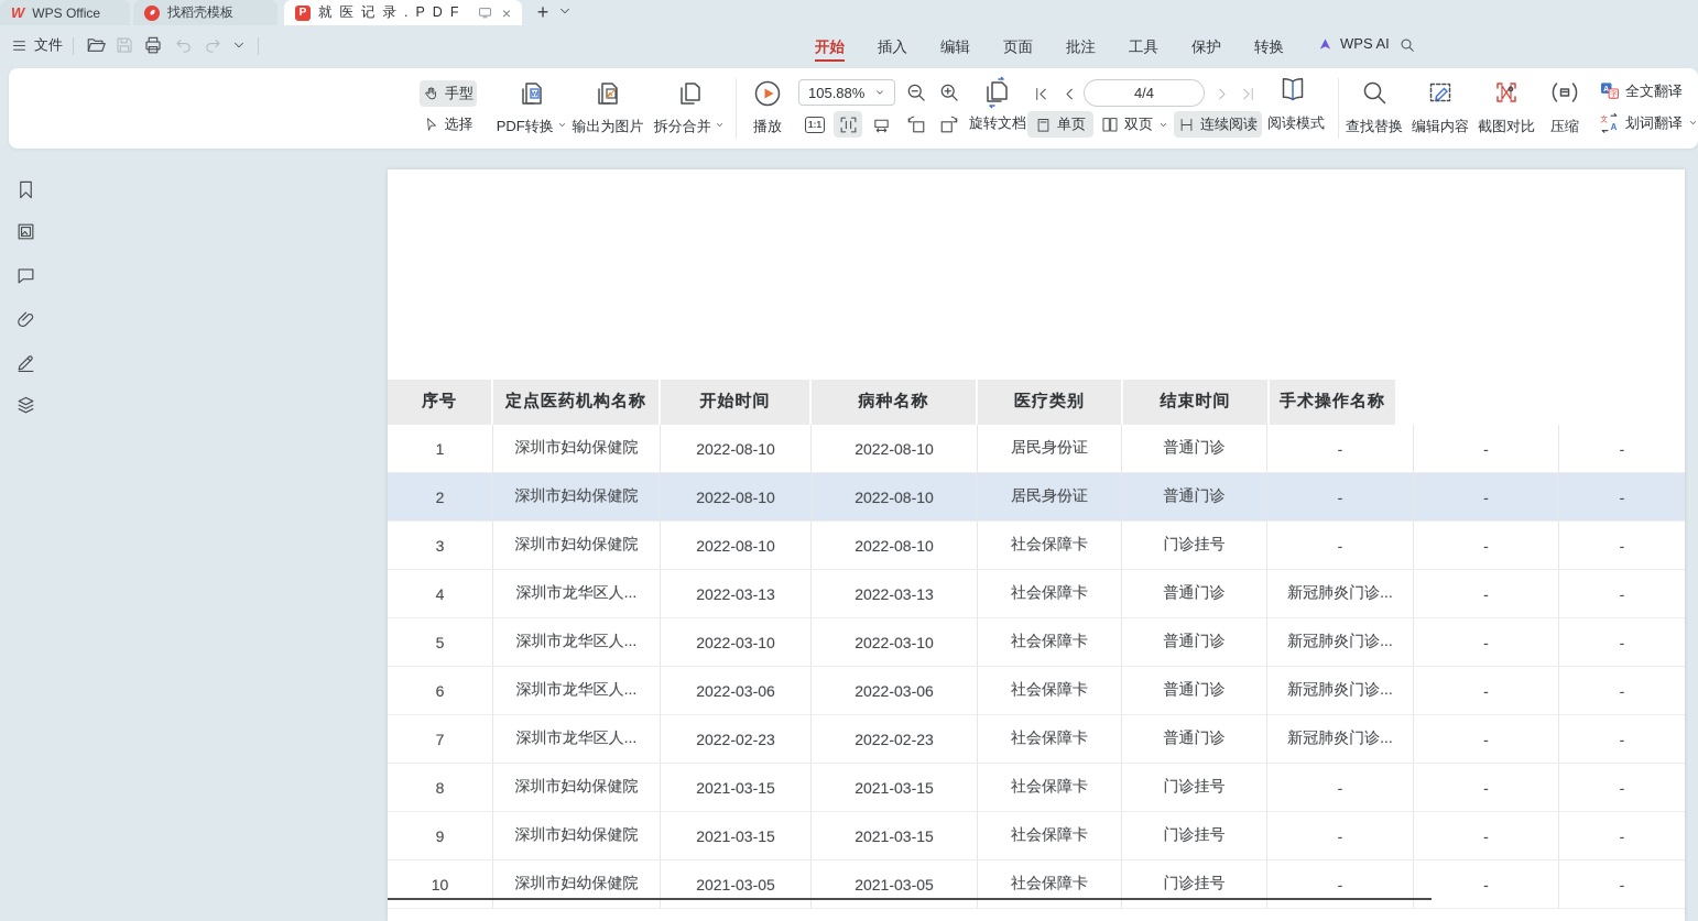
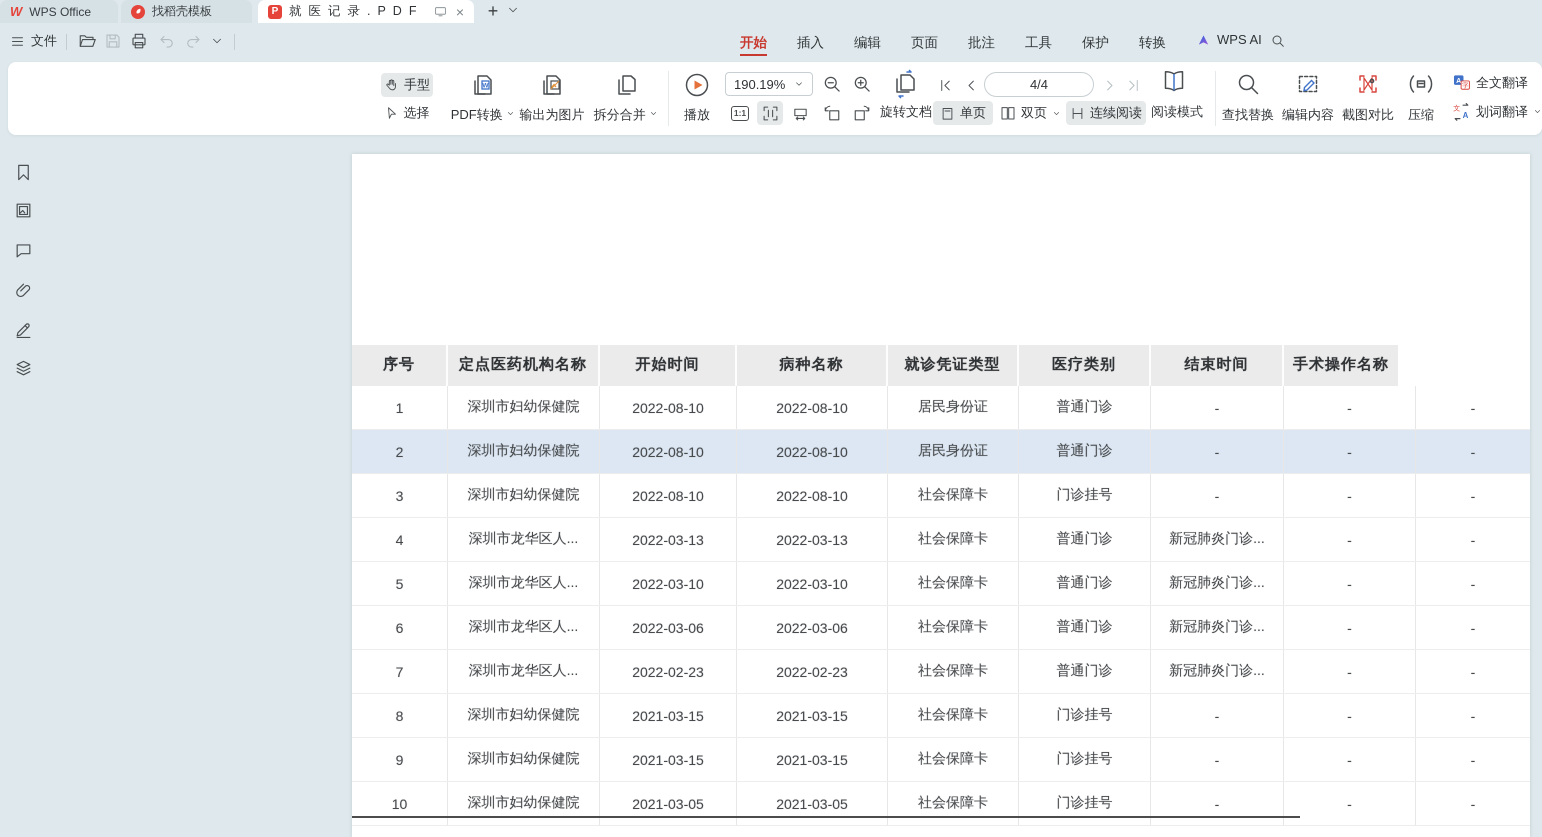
  W
  WPS Office
  找稻壳模板
  P
  就医记录.PDF
  ×
  +
  文件
  开始
  插入
  编辑
  页面
  批注
  工具
  保护
  转换
  WPS AI
  手型
  选择
  PDF转换
  输出为图片
  拆分合并
  播放
- 105.88%
+ 190.19%
  1:1
  旋转文档
  4/4
  单页
  双页
  连续阅读
  阅读模式
  查找替换
  编辑内容
  截图对比
  压缩
  A
  全文翻译
  文
  A
  划词翻译
  序号
  定点医药机构名称
  开始时间
  病种名称
+ 就诊凭证类型
  医疗类别
  结束时间
  手术操作名称
  1
  深圳市妇幼保健院
  2022-08-10
  2022-08-10
  居民身份证
  普通门诊
  -
  -
  -
  2
  深圳市妇幼保健院
  2022-08-10
  2022-08-10
  居民身份证
  普通门诊
  -
  -
  -
  3
  深圳市妇幼保健院
  2022-08-10
  2022-08-10
  社会保障卡
  门诊挂号
  -
  -
  -
  4
  深圳市龙华区人...
  2022-03-13
  2022-03-13
  社会保障卡
  普通门诊
  新冠肺炎门诊...
  -
  -
  5
  深圳市龙华区人...
  2022-03-10
  2022-03-10
  社会保障卡
  普通门诊
  新冠肺炎门诊...
  -
  -
  6
  深圳市龙华区人...
  2022-03-06
  2022-03-06
  社会保障卡
  普通门诊
  新冠肺炎门诊...
  -
  -
  7
  深圳市龙华区人...
  2022-02-23
  2022-02-23
  社会保障卡
  普通门诊
  新冠肺炎门诊...
  -
  -
  8
  深圳市妇幼保健院
  2021-03-15
  2021-03-15
  社会保障卡
  门诊挂号
  -
  -
  -
  9
  深圳市妇幼保健院
  2021-03-15
  2021-03-15
  社会保障卡
  门诊挂号
  -
  -
  -
  10
  深圳市妇幼保健院
  2021-03-05
  2021-03-05
  社会保障卡
  门诊挂号
  -
  -
  -
